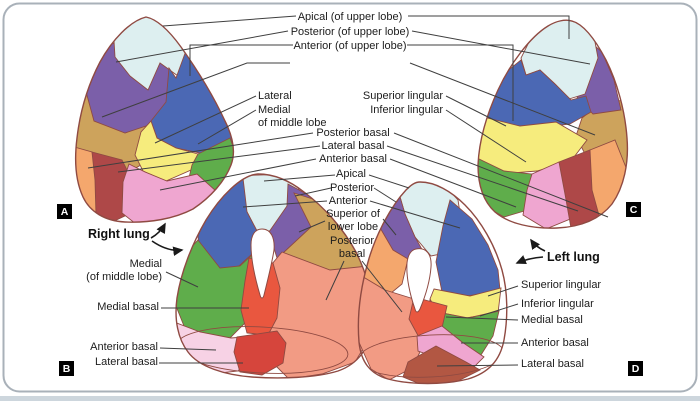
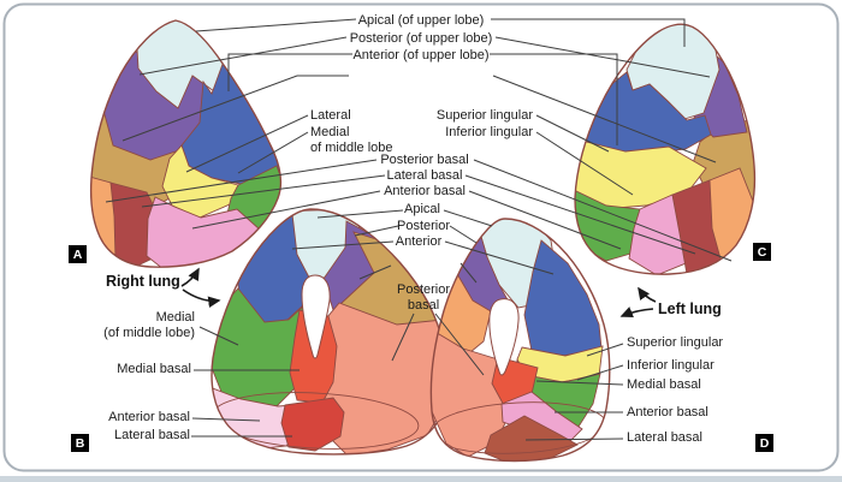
  Apical (of upper lobe)
  Posterior (of upper lobe)
  Anterior (of upper lobe)
  Lateral
  Medial
  of middle lobe
  Superior lingular
  Inferior lingular
  Posterior basal
  Lateral basal
  Anterior basal
  Apical
  Posterior
  Anterior
- Superior of
- lower lobe
  Posterior
  basal
  Medial
  (of middle lobe)
  Medial basal
  Anterior basal
  Lateral basal
  Superior lingular
  Inferior lingular
  Medial basal
  Anterior basal
  Lateral basal
  Right lung
  Left lung
  A
  B
  C
  D
